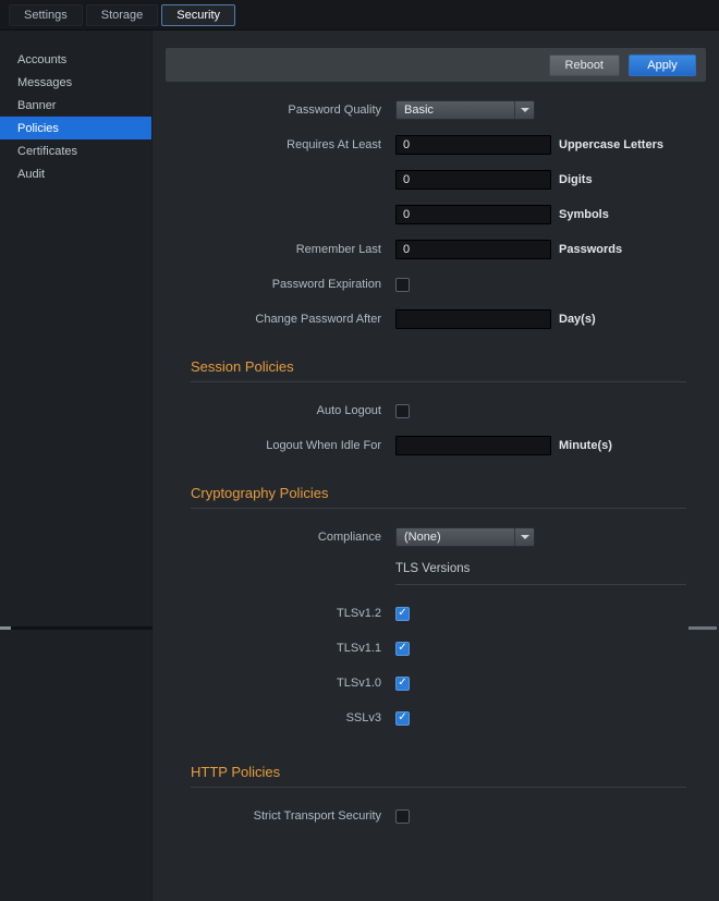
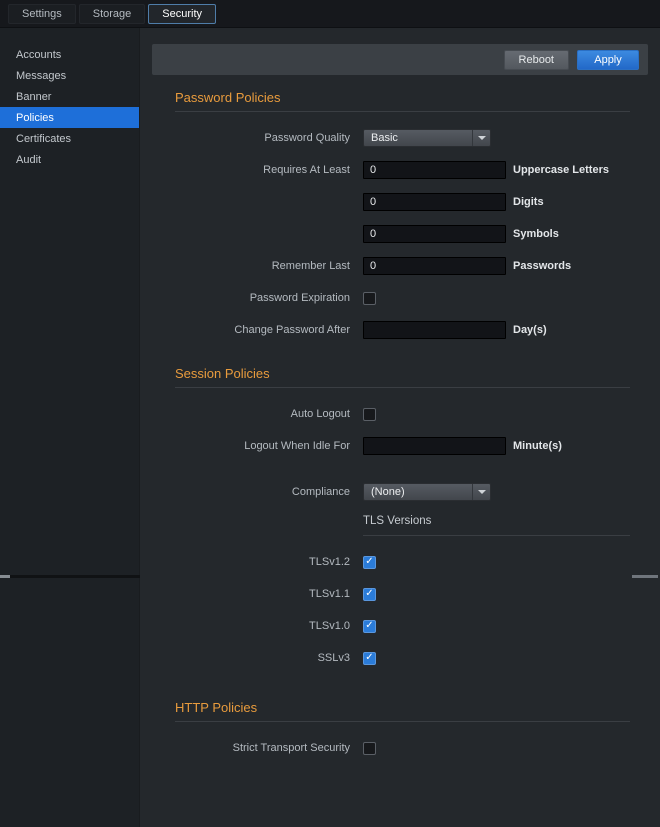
  Settings
  Storage
  Security
  Accounts
  Messages
  Banner
  Policies
  Certificates
  Audit
  Reboot
  Apply
+ Password Policies
  Password Quality
  Basic
  Requires At Least
  0
  Uppercase Letters
  0
  Digits
  0
  Symbols
  Remember Last
  0
  Passwords
  Password Expiration
  Change Password After
  Day(s)
  Session Policies
  Auto Logout
  Logout When Idle For
  Minute(s)
- Cryptography Policies
  Compliance
  (None)
  TLS Versions
  TLSv1.2
  ✓
  TLSv1.1
  ✓
  TLSv1.0
  ✓
  SSLv3
  ✓
  HTTP Policies
  Strict Transport Security
